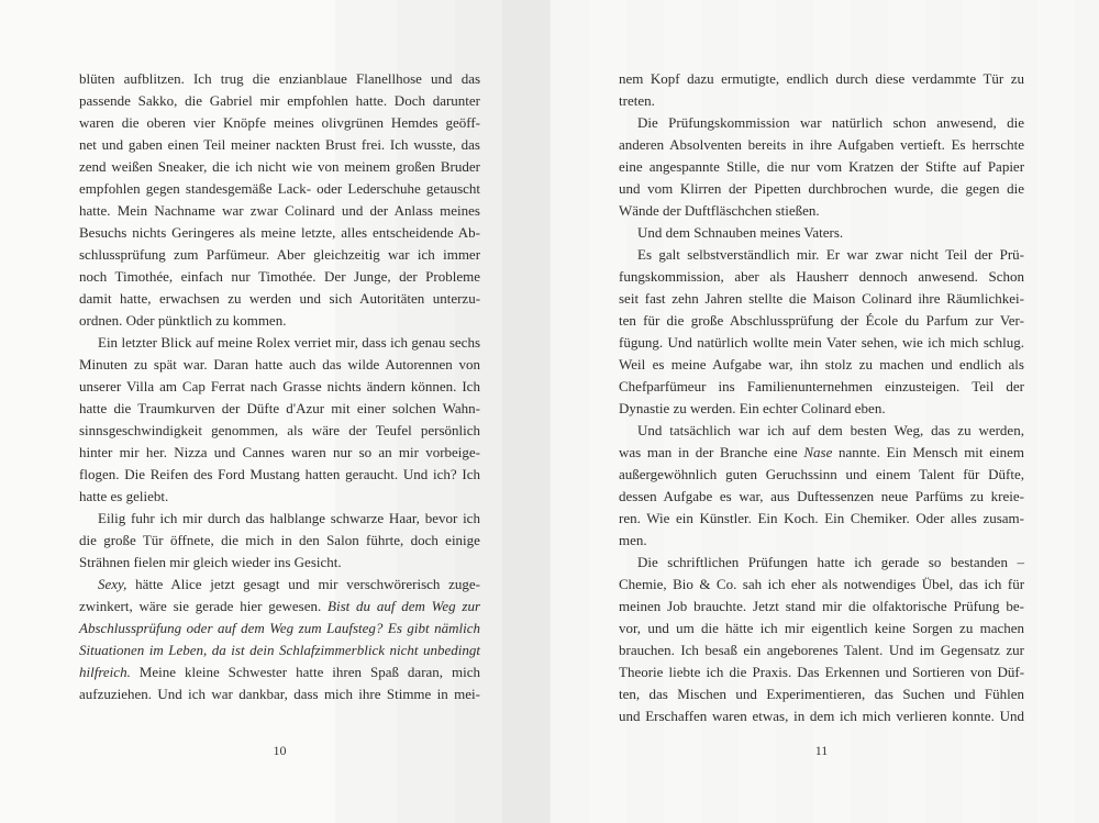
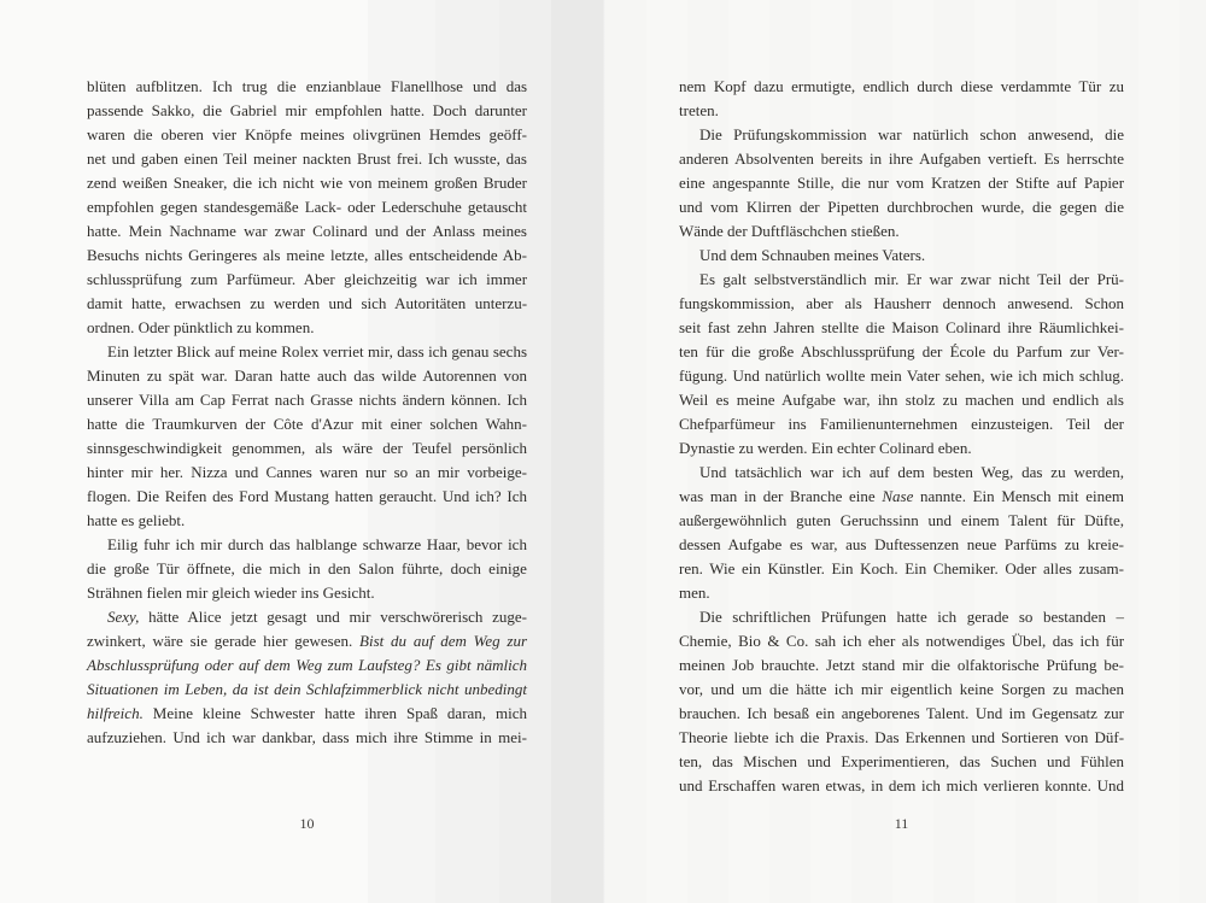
  blüten aufblitzen. Ich trug die enzianblaue Flanellhose und das
  passende Sakko, die Gabriel mir empfohlen hatte. Doch darunter
  waren die oberen vier Knöpfe meines olivgrünen Hemdes geöff-
  net und gaben einen Teil meiner nackten Brust frei. Ich wusste, das
  zend weißen Sneaker, die ich nicht wie von meinem großen Bruder
  empfohlen gegen standesgemäße Lack- oder Lederschuhe getauscht
  hatte. Mein Nachname war zwar Colinard und der Anlass meines
  Besuchs nichts Geringeres als meine letzte, alles entscheidende Ab-
  schlussprüfung zum Parfümeur. Aber gleichzeitig war ich immer
- noch Timothée, einfach nur Timothée. Der Junge, der Probleme
  damit hatte, erwachsen zu werden und sich Autoritäten unterzu-
  ordnen. Oder pünktlich zu kommen.
  Ein letzter Blick auf meine Rolex verriet mir, dass ich genau sechs
  Minuten zu spät war. Daran hatte auch das wilde Autorennen von
  unserer Villa am Cap Ferrat nach Grasse nichts ändern können. Ich
- hatte die Traumkurven der Düfte d'Azur mit einer solchen Wahn-
+ hatte die Traumkurven der Côte d'Azur mit einer solchen Wahn-
  sinnsgeschwindigkeit genommen, als wäre der Teufel persönlich
  hinter mir her. Nizza und Cannes waren nur so an mir vorbeige-
  flogen. Die Reifen des Ford Mustang hatten geraucht. Und ich? Ich
  hatte es geliebt.
  Eilig fuhr ich mir durch das halblange schwarze Haar, bevor ich
  die große Tür öffnete, die mich in den Salon führte, doch einige
  Strähnen fielen mir gleich wieder ins Gesicht.
  Sexy, hätte Alice jetzt gesagt und mir verschwörerisch zuge-
  zwinkert, wäre sie gerade hier gewesen. Bist du auf dem Weg zur
  Abschlussprüfung oder auf dem Weg zum Laufsteg? Es gibt nämlich
  Situationen im Leben, da ist dein Schlafzimmerblick nicht unbedingt
  hilfreich. Meine kleine Schwester hatte ihren Spaß daran, mich
  aufzuziehen. Und ich war dankbar, dass mich ihre Stimme in mei-
  nem Kopf dazu ermutigte, endlich durch diese verdammte Tür zu
  treten.
  Die Prüfungskommission war natürlich schon anwesend, die
  anderen Absolventen bereits in ihre Aufgaben vertieft. Es herrschte
  eine angespannte Stille, die nur vom Kratzen der Stifte auf Papier
  und vom Klirren der Pipetten durchbrochen wurde, die gegen die
  Wände der Duftfläschchen stießen.
  Und dem Schnauben meines Vaters.
  Es galt selbstverständlich mir. Er war zwar nicht Teil der Prü-
  fungskommission, aber als Hausherr dennoch anwesend. Schon
  seit fast zehn Jahren stellte die Maison Colinard ihre Räumlichkei-
  ten für die große Abschlussprüfung der École du Parfum zur Ver-
  fügung. Und natürlich wollte mein Vater sehen, wie ich mich schlug.
  Weil es meine Aufgabe war, ihn stolz zu machen und endlich als
  Chefparfümeur ins Familienunternehmen einzusteigen. Teil der
  Dynastie zu werden. Ein echter Colinard eben.
  Und tatsächlich war ich auf dem besten Weg, das zu werden,
  was man in der Branche eine Nase nannte. Ein Mensch mit einem
  außergewöhnlich guten Geruchssinn und einem Talent für Düfte,
  dessen Aufgabe es war, aus Duftessenzen neue Parfüms zu kreie-
  ren. Wie ein Künstler. Ein Koch. Ein Chemiker. Oder alles zusam-
  men.
  Die schriftlichen Prüfungen hatte ich gerade so bestanden –
  Chemie, Bio & Co. sah ich eher als notwendiges Übel, das ich für
  meinen Job brauchte. Jetzt stand mir die olfaktorische Prüfung be-
  vor, und um die hätte ich mir eigentlich keine Sorgen zu machen
  brauchen. Ich besaß ein angeborenes Talent. Und im Gegensatz zur
  Theorie liebte ich die Praxis. Das Erkennen und Sortieren von Düf-
  ten, das Mischen und Experimentieren, das Suchen und Fühlen
  und Erschaffen waren etwas, in dem ich mich verlieren konnte. Und
  10
  11
